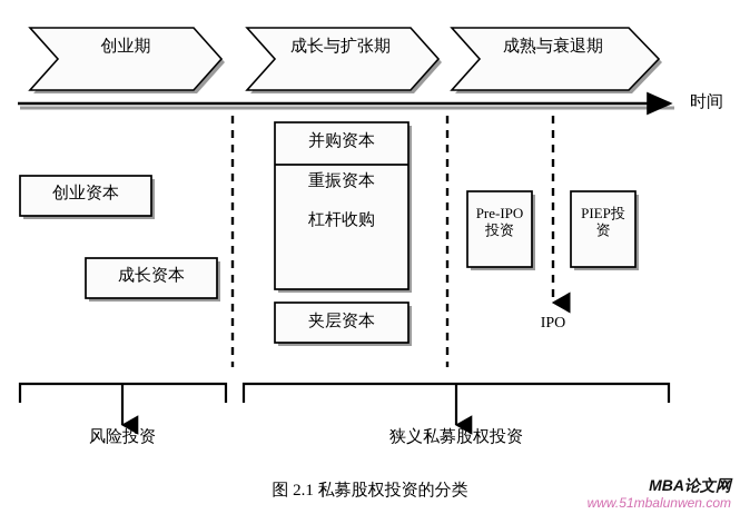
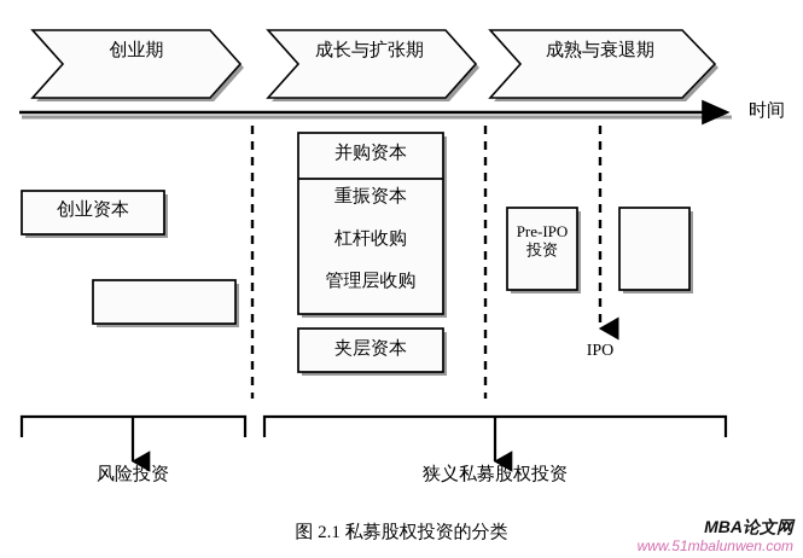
  创业期
  成长与扩张期
  成熟与衰退期
  时间
  创业资本
- 成长资本
  并购资本
  重振资本
  杠杆收购
+ 管理层收购
  夹层资本
  Pre-IPO
  投资
- PIEP投
- 资
  IPO
  风险投资
  狭义私募股权投资
  图 2.1 私募股权投资的分类
  MBA论文网
  www.51mbalunwen.com
